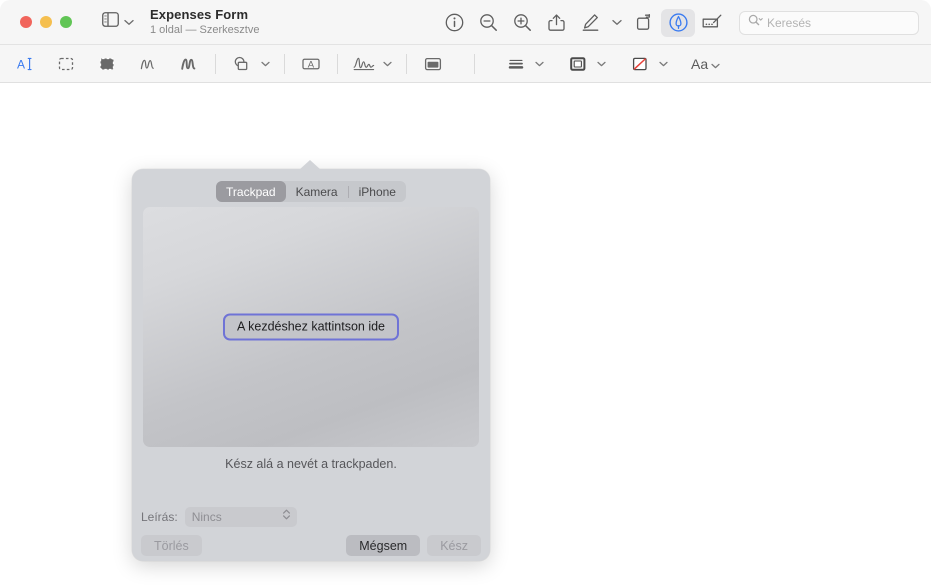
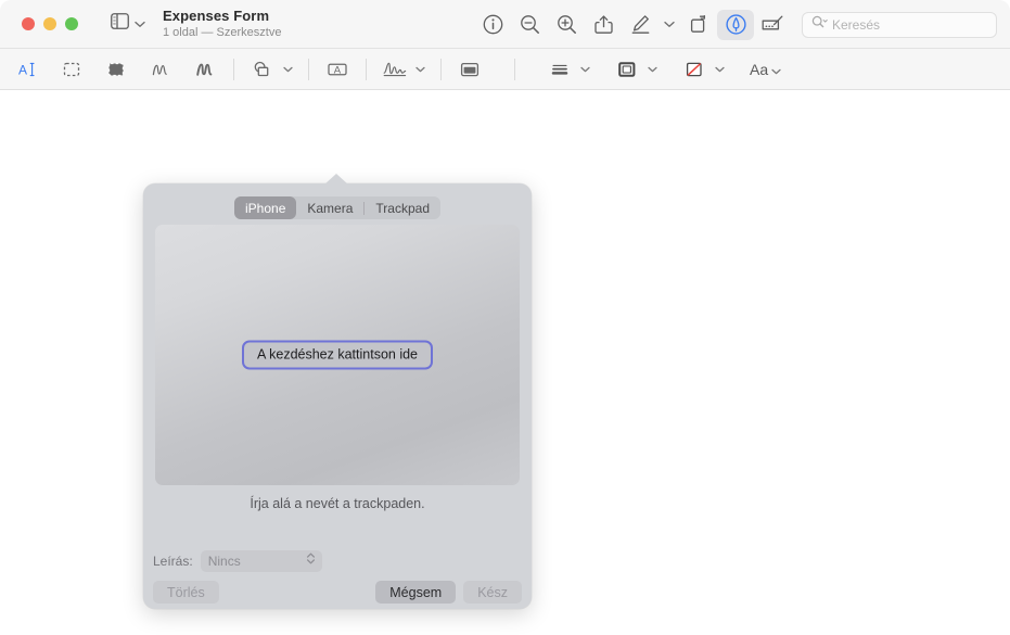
  Expenses Form
  1 oldal — Szerkesztve
  Keresés
  A
  A
  Aa
- Trackpad
+ iPhone
  Kamera
- iPhone
+ Trackpad
  A kezdéshez kattintson ide
- Kész alá a nevét a trackpaden.
+ Írja alá a nevét a trackpaden.
  Leírás:
  Nincs
  Törlés
  Mégsem
  Kész
